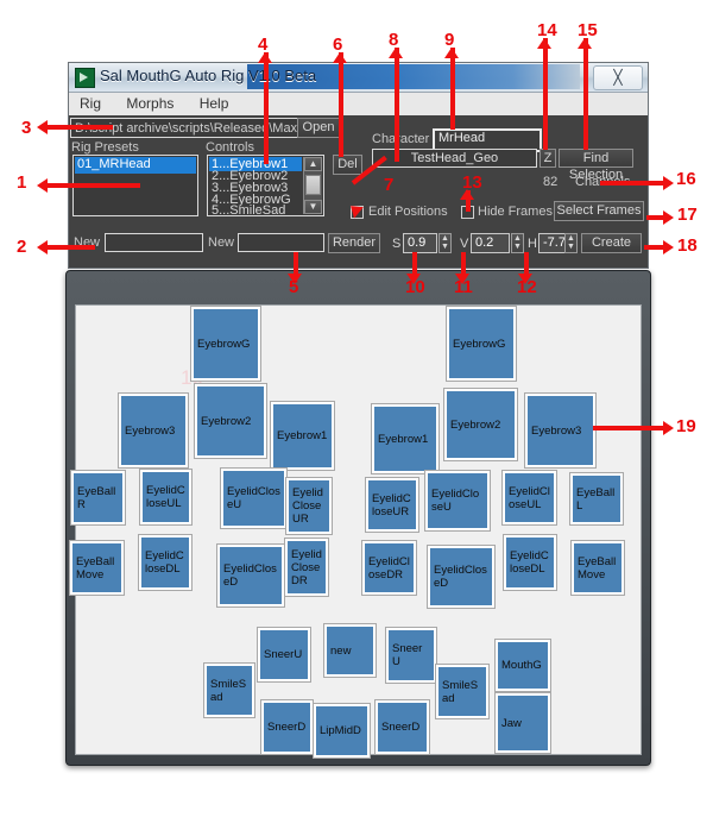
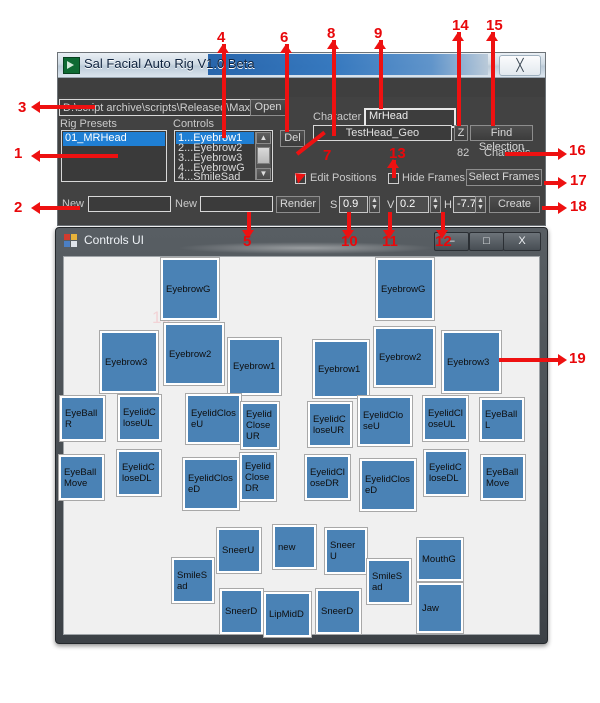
- Sal MouthG Auto Rig V1.0 Beta
+ Sal Facial Auto Rig V1.0 Beta
  ╳
- Rig Morphs Help
  pt archive\scripts\Release\Max
  Open
  Rig Presets
  Controls
  01_MRHead
  New
  1...Eyebrow1
  2...Eyebrow2
  3...Eyebrow3
  4...EyebrowG
- 5...SmileSad
+ 4...SmileSad
  ▲
  ▼
  New
  Del
  Render
  S
  0.9
  V
  0.2
  H
  -7.7
  Chaacter
  MrHead
  TestHead_Geo
  Z
  Find Selection
  82
  Edit Positions
  Hide Frames
  Select Frames
  Create
+ Controls UI
+ –
+ □
+ X
  EyebrowG
  EyebrowG
  Eyebrow3
  Eyebrow2
  Eyebrow1
  Eyebrow1
  Eyebrow2
  Eyebrow3
  EyeBallR
  EyelidCloseUL
  EyelidCloseU
  EyelidCloseUR
  EyelidCloseUR
  EyelidCloseU
  EyelidCloseUL
  EyeBallL
  EyeBallMove
  EyelidCloseDL
  EyelidCloseD
  EyelidCloseDR
  EyelidCloseDR
  EyelidCloseD
  EyelidCloseDL
  EyeBallMove
  SneerU
  new
  SneerU
  MouthG
  SmileSad
  SmileSad
  SneerD
  LipMidD
  SneerD
  Jaw
  1
  2
  3
  4
  5
  6
  7
  8
  9
  10
  11
  12
  13
  14
  15
  16
  17
  18
  19
